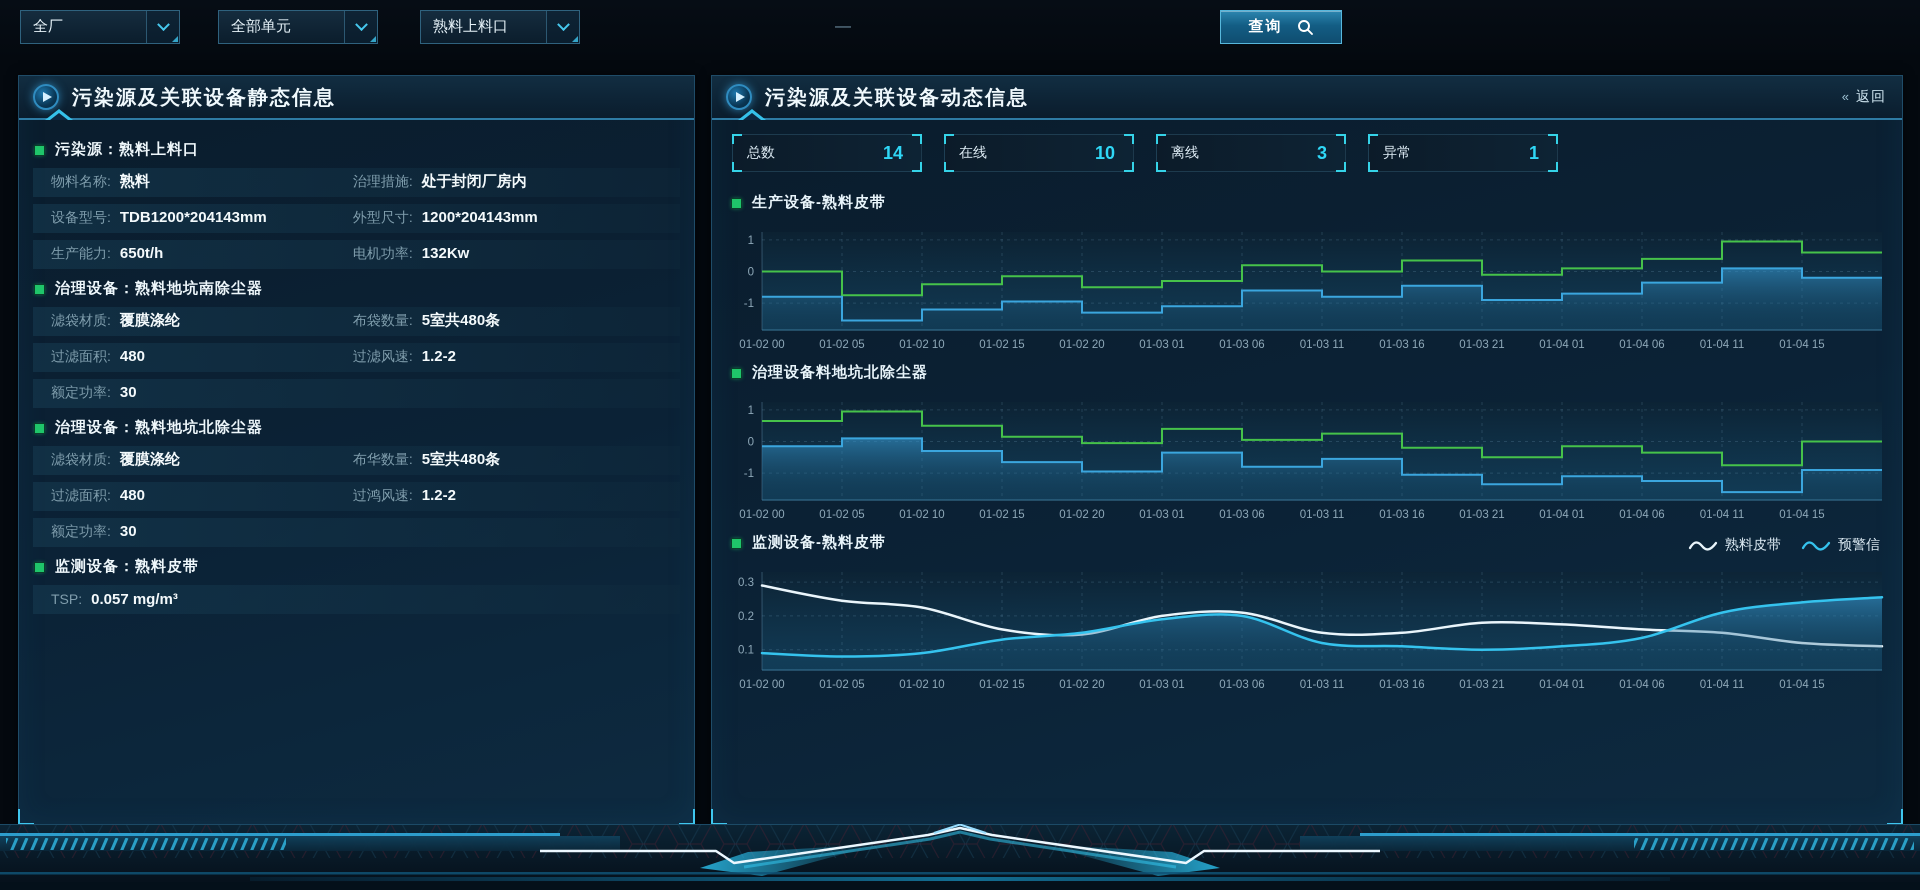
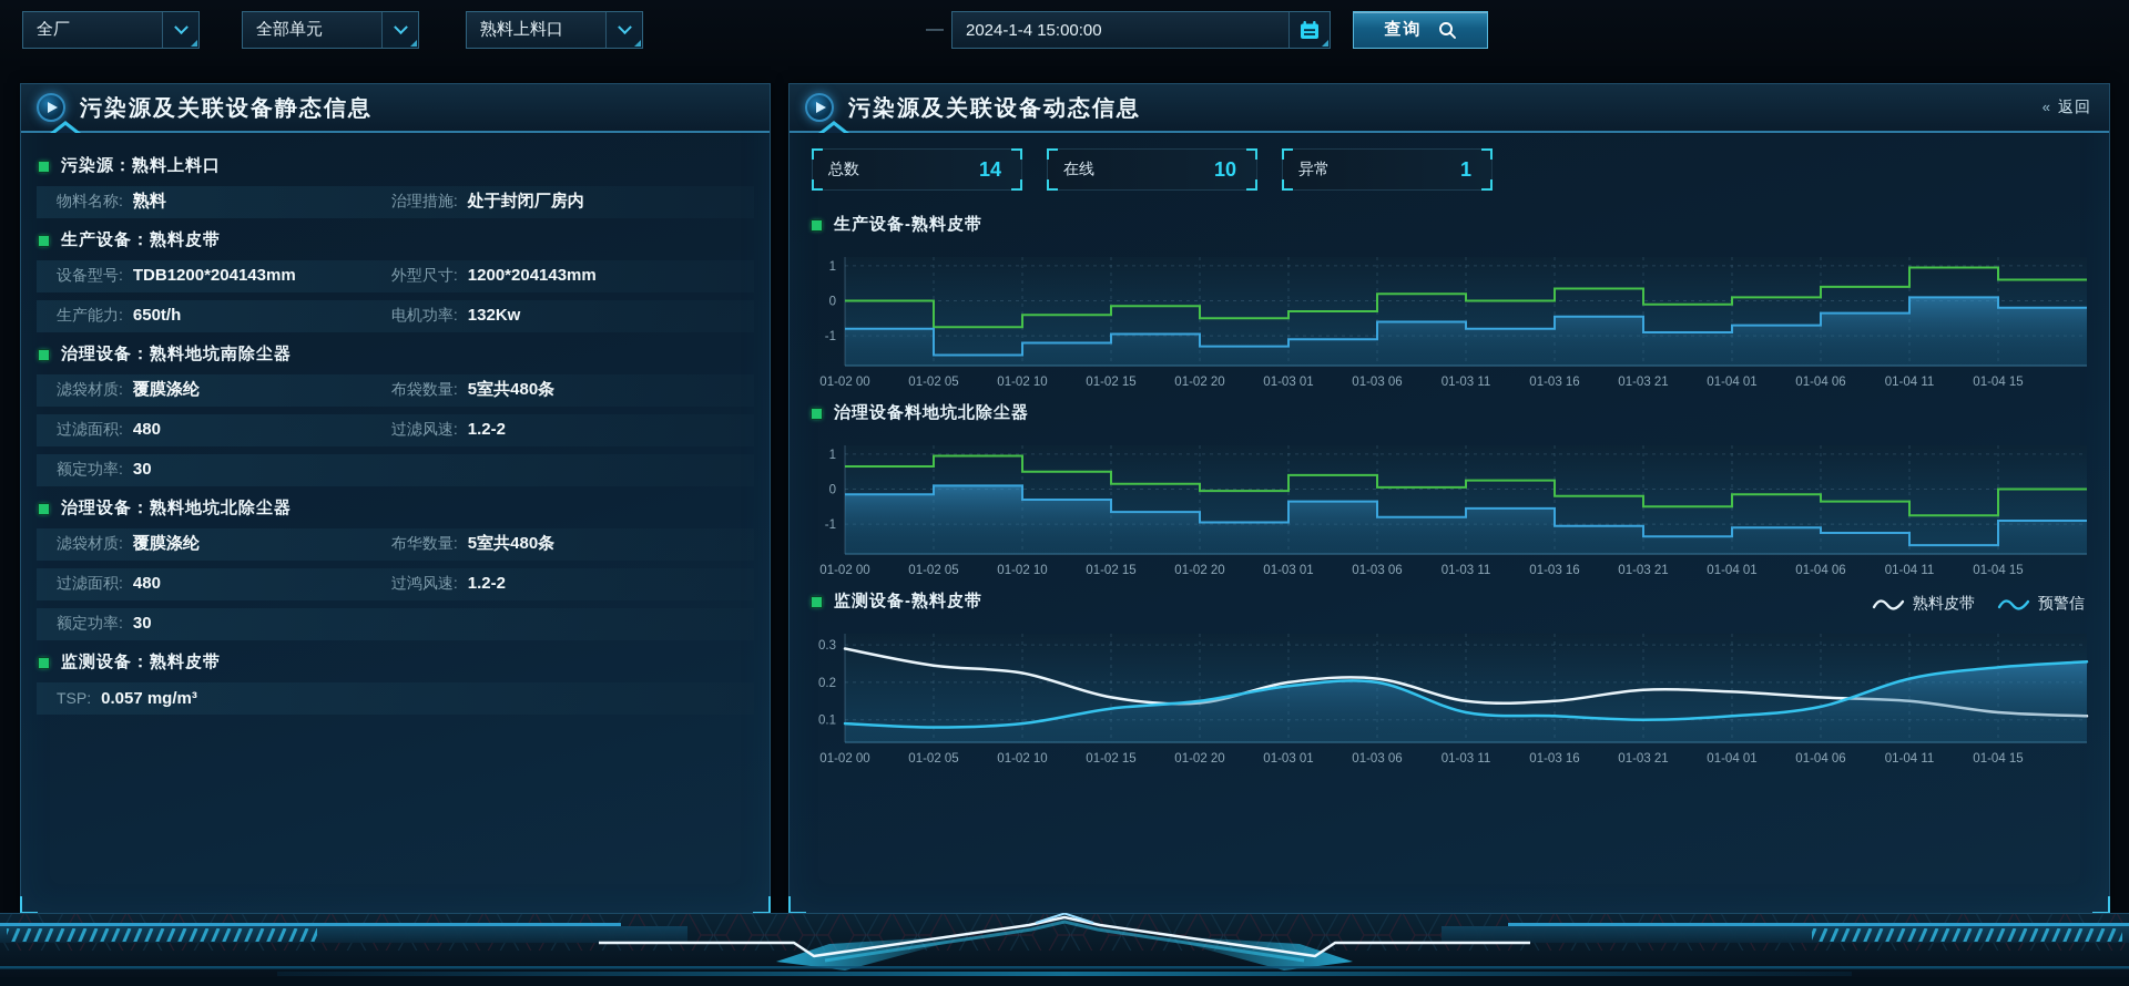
  全厂
  全部单元
  熟料上料口
  —
+ 2024-1-4 15:00:00
  查询
  污染源及关联设备静态信息
  污染源：熟料上料口
  物料名称:
  熟料
  治理措施:
  处于封闭厂房内
+ 生产设备：熟料皮带
  设备型号:
  TDB1200*204143mm
  外型尺寸:
  1200*204143mm
  生产能力:
  650t/h
  电机功率:
  132Kw
  治理设备：熟料地坑南除尘器
  滤袋材质:
  覆膜涤纶
  布袋数量:
  5室共480条
  过滤面积:
  480
  过滤风速:
  1.2-2
  额定功率:
  30
  治理设备：熟料地坑北除尘器
  滤袋材质:
  覆膜涤纶
  布华数量:
  5室共480条
  过滤面积:
  480
  过鸿风速:
  1.2-2
  额定功率:
  30
  监测设备：熟料皮带
  TSP:
  0.057 mg/m³
  污染源及关联设备动态信息
  « 返回
  总数
  14
  在线
  10
- 离线
- 3
  异常
  1
  生产设备-熟料皮带
  1
  0
  -1
  01-02 00
  01-02 05
  01-02 10
  01-02 15
  01-02 20
  01-03 01
  01-03 06
  01-03 11
  01-03 16
  01-03 21
  01-04 01
  01-04 06
  01-04 11
  01-04 15
  治理设备料地坑北除尘器
  1
  0
  -1
  01-02 00
  01-02 05
  01-02 10
  01-02 15
  01-02 20
  01-03 01
  01-03 06
  01-03 11
  01-03 16
  01-03 21
  01-04 01
  01-04 06
  01-04 11
  01-04 15
  监测设备-熟料皮带
  熟料皮带
  预警信
  0.1
  0.2
  0.3
  01-02 00
  01-02 05
  01-02 10
  01-02 15
  01-02 20
  01-03 01
  01-03 06
  01-03 11
  01-03 16
  01-03 21
  01-04 01
  01-04 06
  01-04 11
  01-04 15
